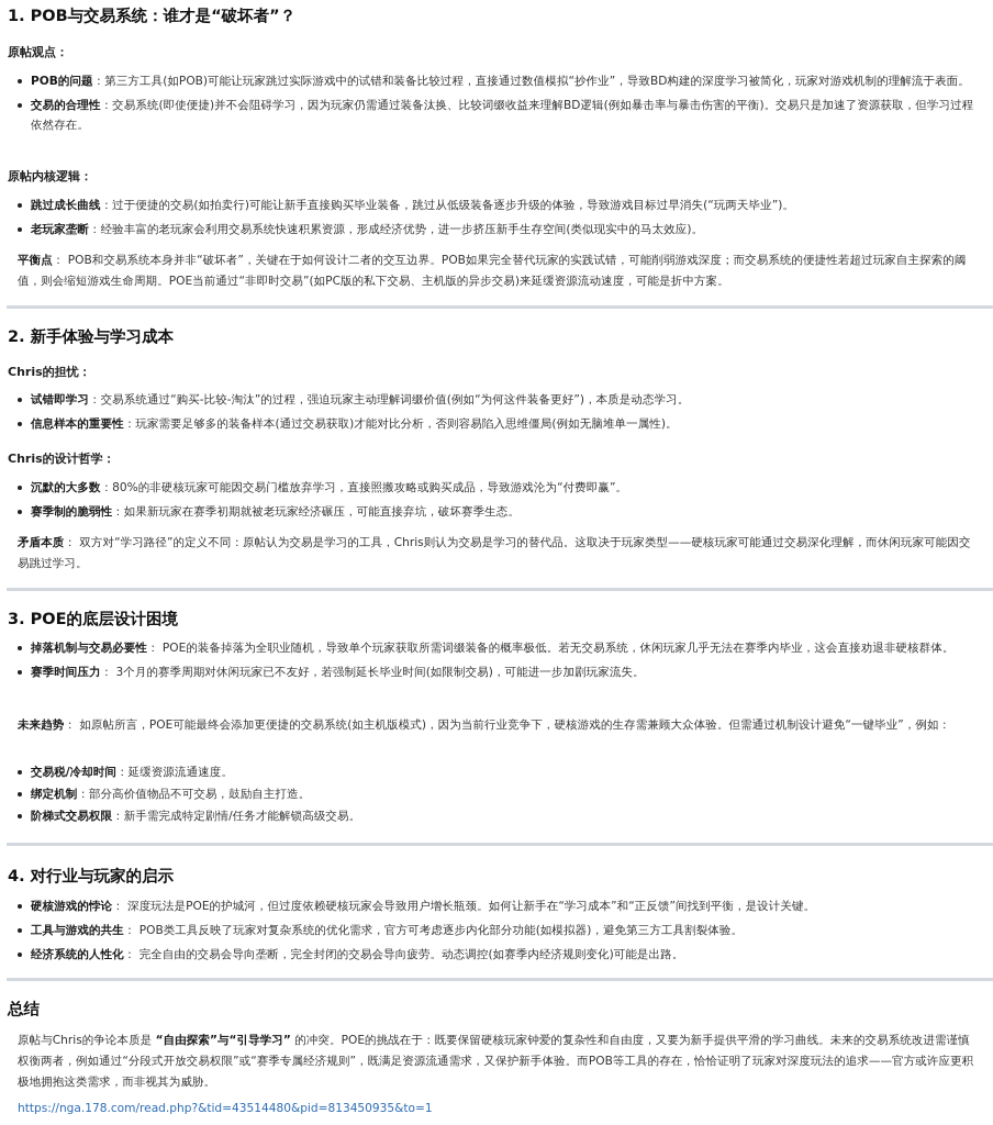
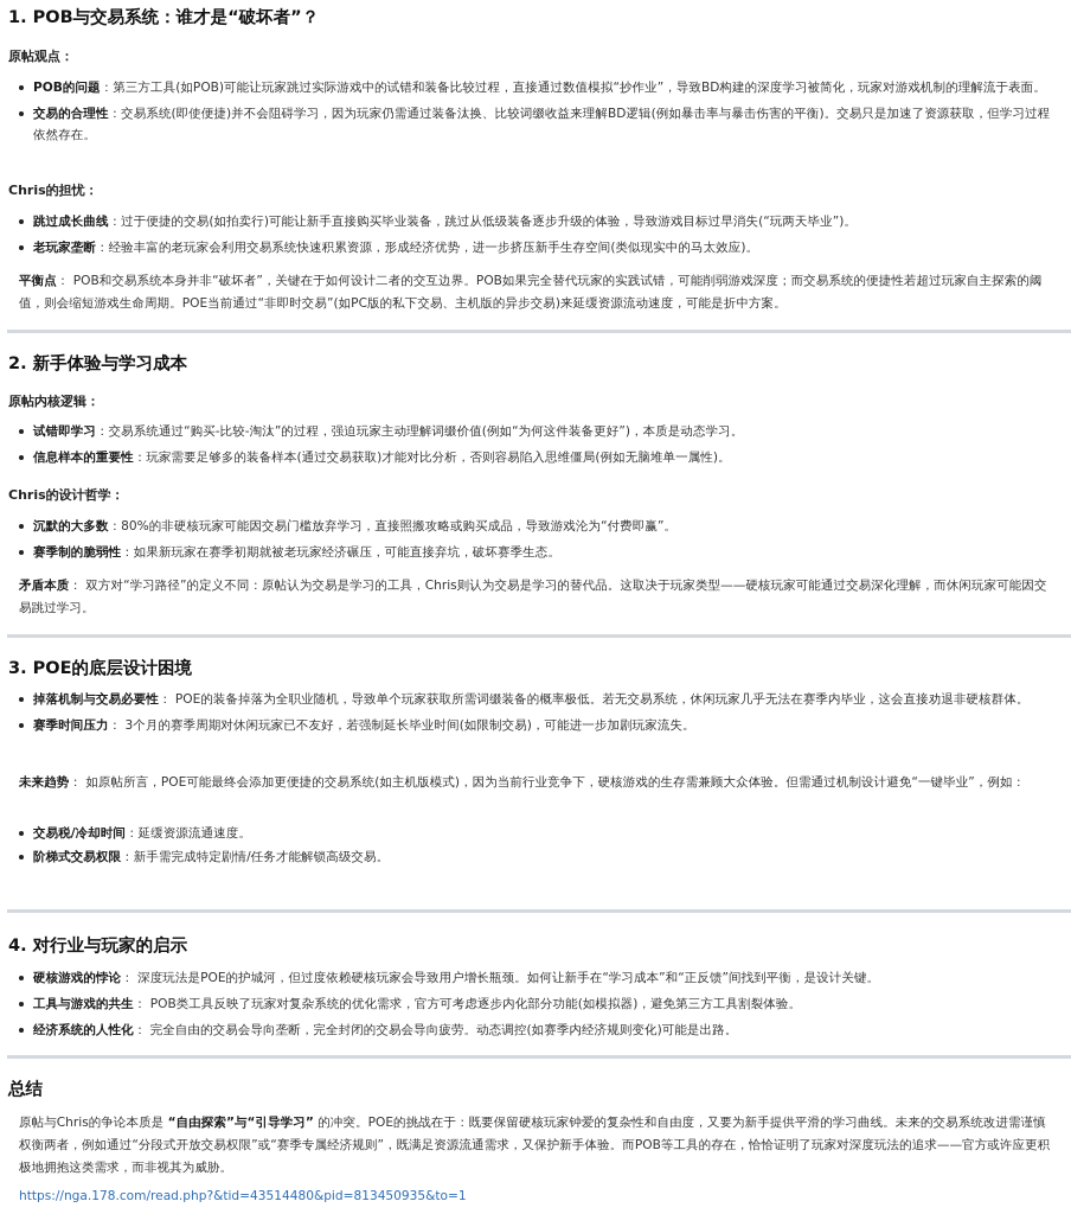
  1. POB与交易系统：谁才是“破坏者”？
  原帖观点：
  POB的问题：第三方工具(如POB)可能让玩家跳过实际游戏中的试错和装备比较过程，直接通过数值模拟“抄作业”，导致BD构建的深度学习被简化，玩家对游戏机制的理解流于表面。
  交易的合理性：交易系统(即使便捷)并不会阻碍学习，因为玩家仍需通过装备汰换、比较词缀收益来理解BD逻辑(例如暴击率与暴击伤害的平衡)。交易只是加速了资源获取，但学习过程依然存在。
- 原帖内核逻辑：
+ Chris的担忧：
  跳过成长曲线：过于便捷的交易(如拍卖行)可能让新手直接购买毕业装备，跳过从低级装备逐步升级的体验，导致游戏目标过早消失(“玩两天毕业”)。
  老玩家垄断：经验丰富的老玩家会利用交易系统快速积累资源，形成经济优势，进一步挤压新手生存空间(类似现实中的马太效应)。
  平衡点： POB和交易系统本身并非“破坏者”，关键在于如何设计二者的交互边界。POB如果完全替代玩家的实践试错，可能削弱游戏深度；而交易系统的便捷性若超过玩家自主探索的阈值，则会缩短游戏生命周期。POE当前通过“非即时交易”(如PC版的私下交易、主机版的异步交易)来延缓资源流动速度，可能是折中方案。
  2. 新手体验与学习成本
- Chris的担忧：
+ 原帖内核逻辑：
  试错即学习：交易系统通过“购买-比较-淘汰”的过程，强迫玩家主动理解词缀价值(例如“为何这件装备更好”)，本质是动态学习。
  信息样本的重要性：玩家需要足够多的装备样本(通过交易获取)才能对比分析，否则容易陷入思维僵局(例如无脑堆单一属性)。
  Chris的设计哲学：
  沉默的大多数：80%的非硬核玩家可能因交易门槛放弃学习，直接照搬攻略或购买成品，导致游戏沦为“付费即赢”。
  赛季制的脆弱性：如果新玩家在赛季初期就被老玩家经济碾压，可能直接弃坑，破坏赛季生态。
  矛盾本质： 双方对“学习路径”的定义不同：原帖认为交易是学习的工具，Chris则认为交易是学习的替代品。这取决于玩家类型——硬核玩家可能通过交易深化理解，而休闲玩家可能因交易跳过学习。
  3. POE的底层设计困境
  掉落机制与交易必要性： POE的装备掉落为全职业随机，导致单个玩家获取所需词缀装备的概率极低。若无交易系统，休闲玩家几乎无法在赛季内毕业，这会直接劝退非硬核群体。
  赛季时间压力： 3个月的赛季周期对休闲玩家已不友好，若强制延长毕业时间(如限制交易)，可能进一步加剧玩家流失。
  未来趋势： 如原帖所言，POE可能最终会添加更便捷的交易系统(如主机版模式)，因为当前行业竞争下，硬核游戏的生存需兼顾大众体验。但需通过机制设计避免“一键毕业”，例如：
  交易税/冷却时间：延缓资源流通速度。
- 绑定机制：部分高价值物品不可交易，鼓励自主打造。
  阶梯式交易权限：新手需完成特定剧情/任务才能解锁高级交易。
  4. 对行业与玩家的启示
  硬核游戏的悖论： 深度玩法是POE的护城河，但过度依赖硬核玩家会导致用户增长瓶颈。如何让新手在“学习成本”和“正反馈”间找到平衡，是设计关键。
  工具与游戏的共生： POB类工具反映了玩家对复杂系统的优化需求，官方可考虑逐步内化部分功能(如模拟器)，避免第三方工具割裂体验。
  经济系统的人性化： 完全自由的交易会导向垄断，完全封闭的交易会导向疲劳。动态调控(如赛季内经济规则变化)可能是出路。
  总结
  原帖与Chris的争论本质是 “自由探索”与“引导学习” 的冲突。POE的挑战在于：既要保留硬核玩家钟爱的复杂性和自由度，又要为新手提供平滑的学习曲线。未来的交易系统改进需谨慎权衡两者，例如通过“分段式开放交易权限”或“赛季专属经济规则”，既满足资源流通需求，又保护新手体验。而POB等工具的存在，恰恰证明了玩家对深度玩法的追求——官方或许应更积极地拥抱这类需求，而非视其为威胁。
  https://nga.178.com/read.php?&tid=43514480&pid=813450935&to=1
